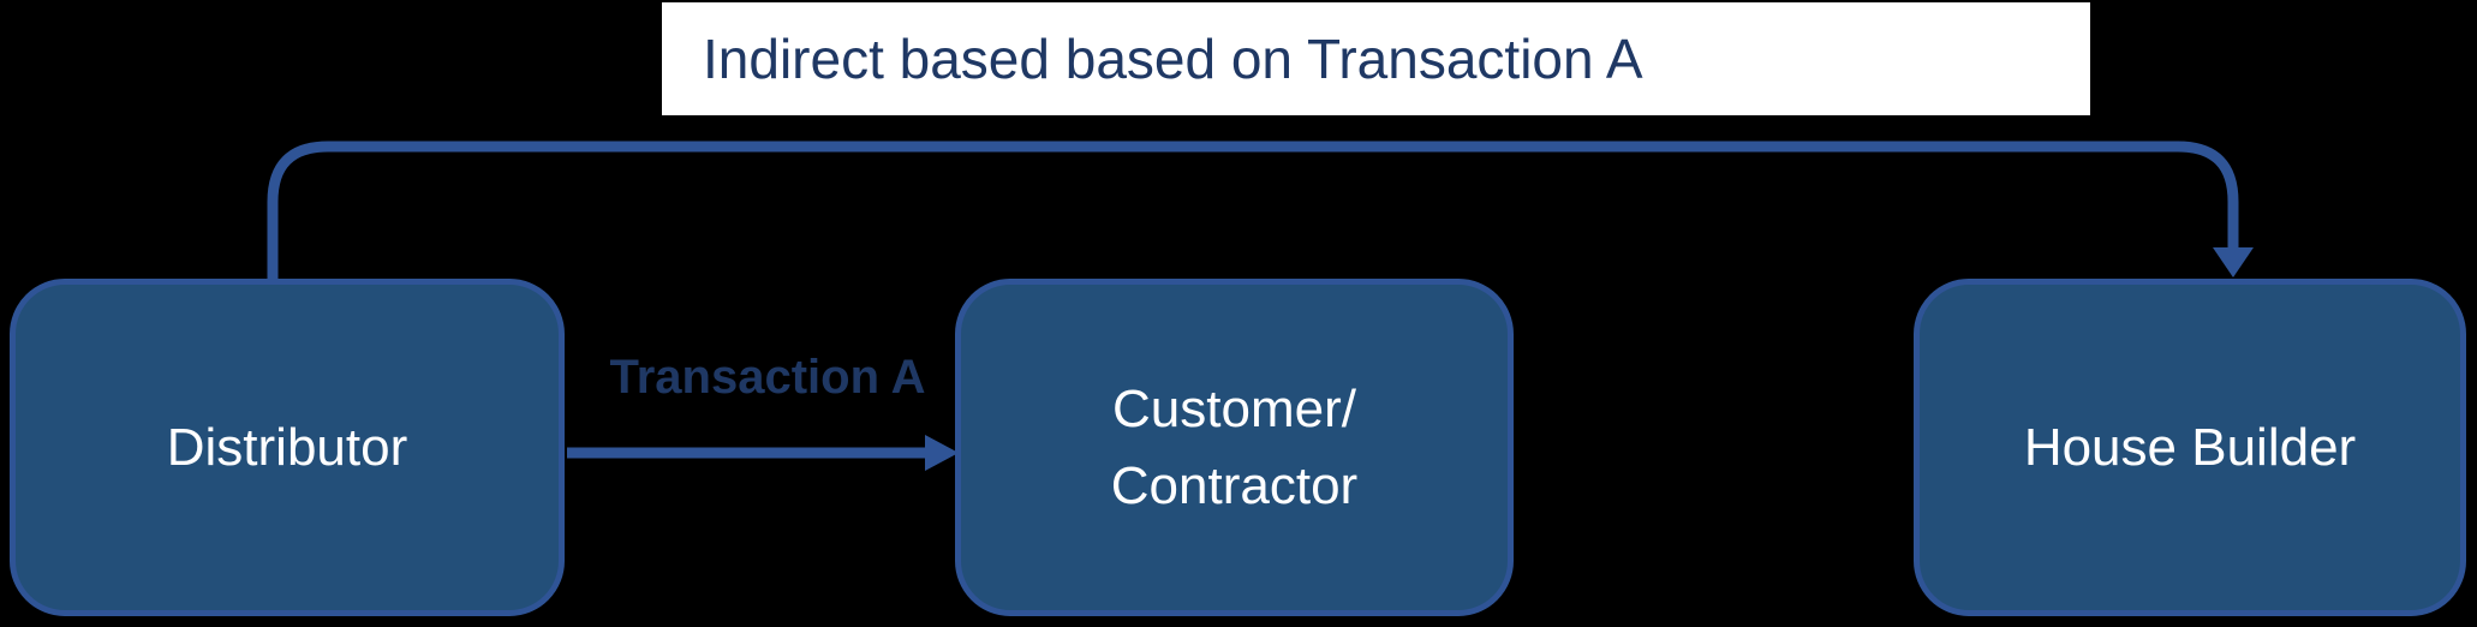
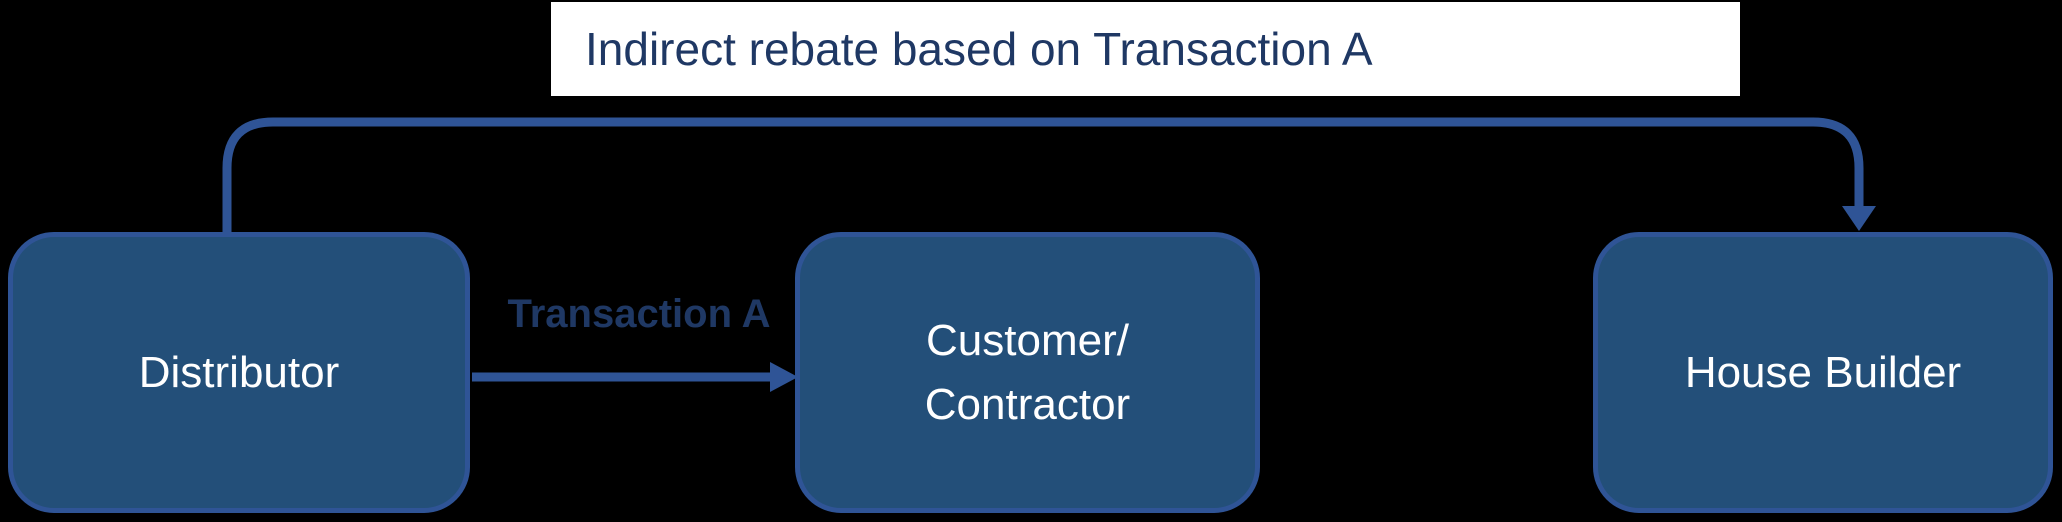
- Indirect based based on Transaction A
+ Indirect rebate based on Transaction A
  Transaction A
  Distributor
  Customer/
  Contractor
  House Builder
